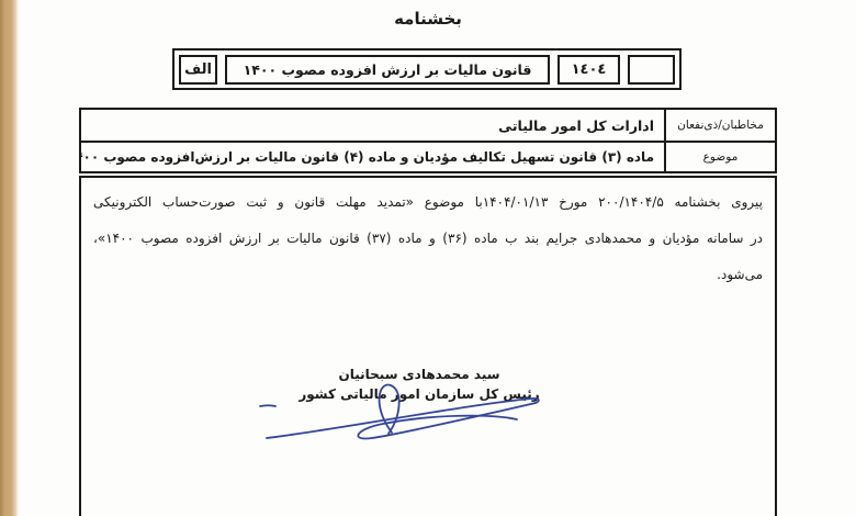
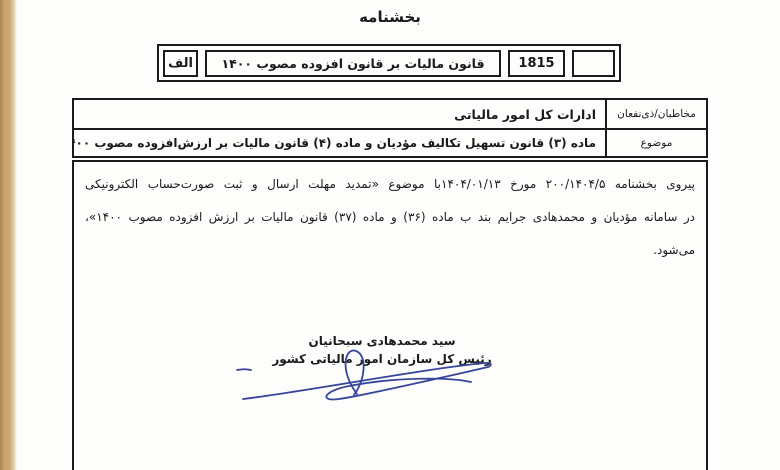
  بخشنامه
- ١٤٠٤
+ 1815
- قانون مالیات بر ارزش افزوده مصوب ۱۴۰۰
+ قانون مالیات بر قانون افزوده مصوب ۱۴۰۰
  الف
  مخاطبان/ذی‌نفعان
  ادارات کل امور مالیاتی
  موضوع
  ماده (۳) قانون تسهیل تکالیف مؤدیان و ماده (۴) قانون مالیات بر ارزشافزوده مصوب ۰۰
- پیروی بخشنامه ۲۰۰/۱۴۰۴/۵ مورخ ۱۴۰۴/۰۱/۱۳با موضوع «تمدید مهلت قانون و ثبت صورت‌حساب الکترونیکی
+ پیروی بخشنامه ۲۰۰/۱۴۰۴/۵ مورخ ۱۴۰۴/۰۱/۱۳با موضوع «تمدید مهلت ارسال و ثبت صورت‌حساب الکترونیکی
  در سامانه مؤدیان و محمدهادی جرایم بند ب ماده (۳۶) و ماده (۳۷) قانون مالیات بر ارزش افزوده مصوب ۱۴۰۰»،
  می‌شود.
  سید محمدهادی سبحانیان
  رئیس کل سازمان امور مالیاتی کشور
